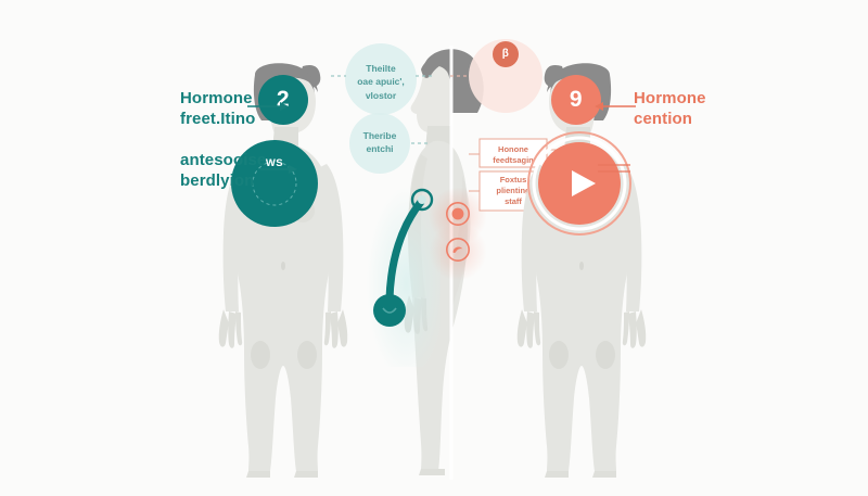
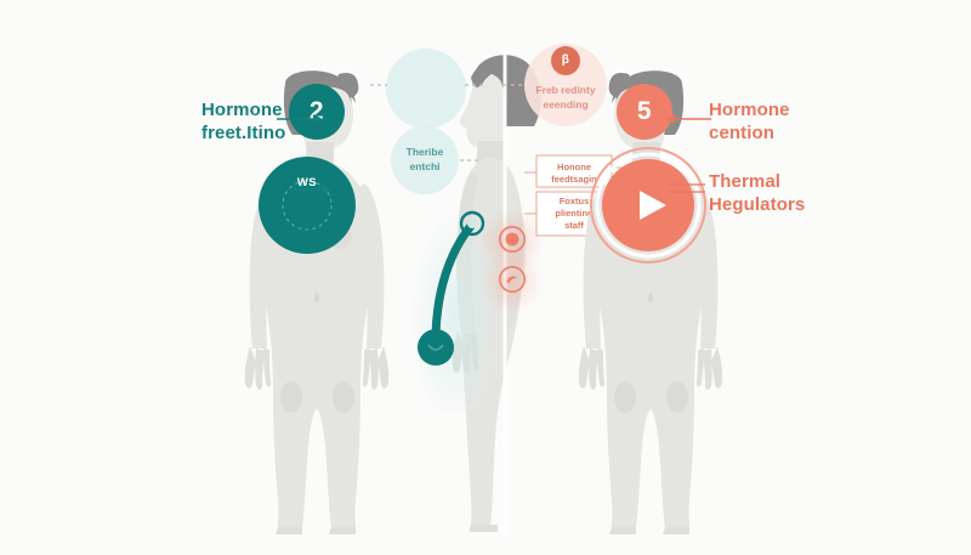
  2
  WS
  Hormone
  freet.Itino
- antesooise
- berdlyion
- Theilte
- oae apuic',
- vlostor
  Theribe
  entchi
  β
+ Freb redinty
+ eeending
  Honone
  feedtsagin
  Foxtus
  plientin
  staff
- 9
+ 5
  Hormone
  cention
+ Thermal
+ Hegulators
